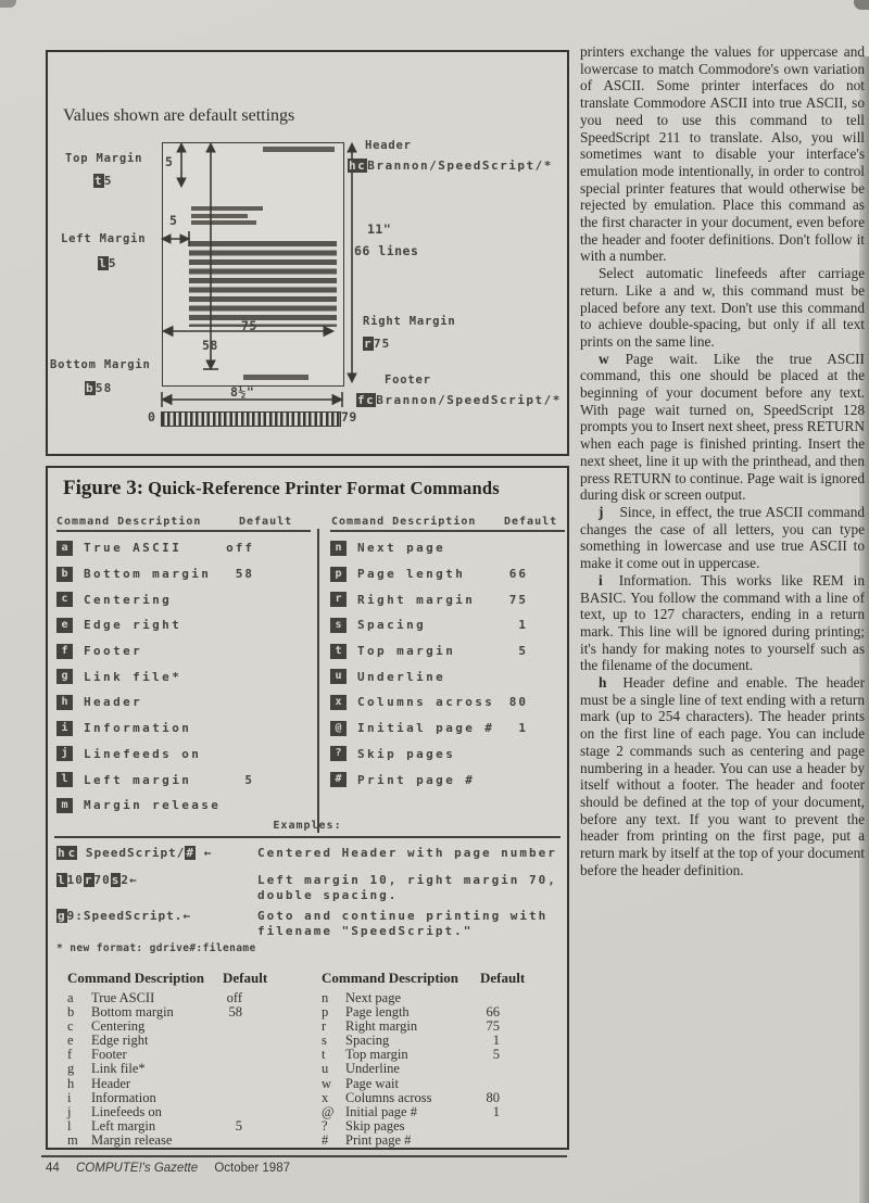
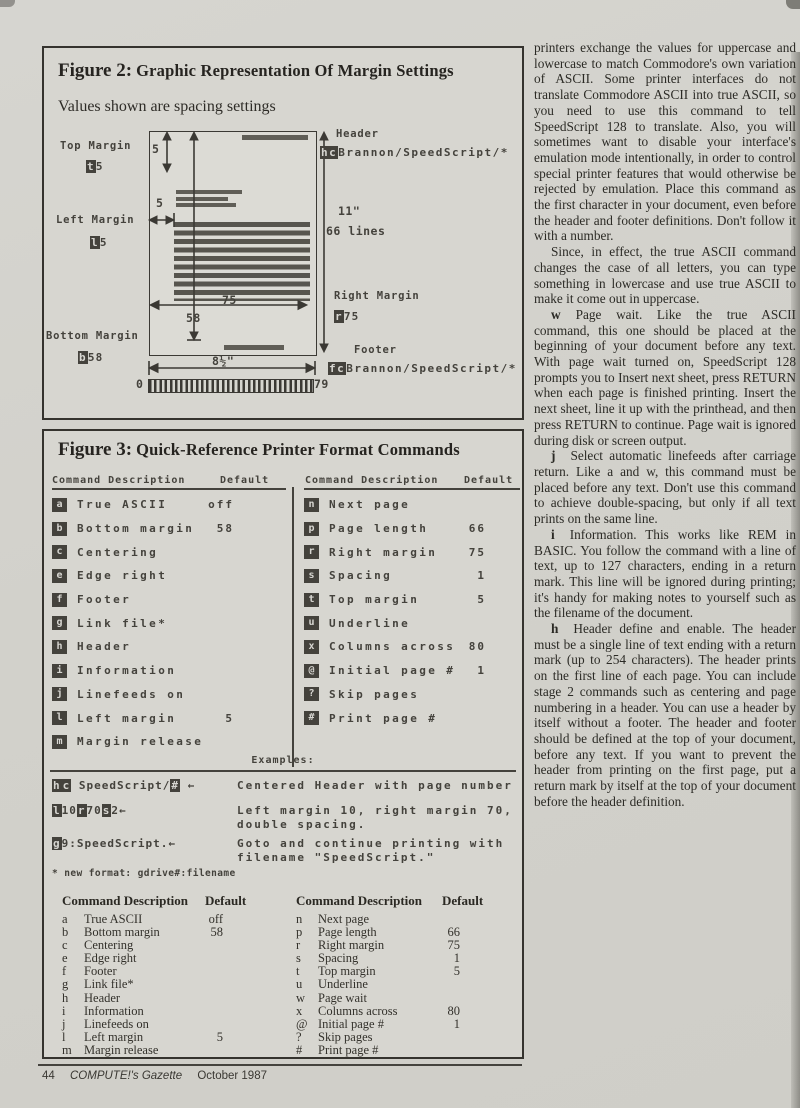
+ Figure 2: Graphic Representation Of Margin Settings
- Values shown are default settings
+ Values shown are spacing settings
  Top Margin
  t5
  5
  Left Margin
  l5
  5
  Bottom Margin
  b58
  Header
  hcBrannon/SpeedScript/*
  11"
  66 lines
  Right Margin
  r75
  Footer
  fcBrannon/SpeedScript/*
  75
  58
  8½"
  0
  79
  Figure 3: Quick-Reference Printer Format Commands
  Command Description
  Default
  Command Description
  Default
  a
  True ASCII
  off
  b
  Bottom margin
  58
  c
  Centering
  e
  Edge right
  f
  Footer
  g
  Link file*
  h
  Header
  i
  Information
  j
  Linefeeds on
  l
  Left margin
  5
  m
  Margin release
  n
  Next page
  p
  Page length
  66
  r
  Right margin
  75
  s
  Spacing
  1
  t
  Top margin
  5
  u
  Underline
  x
  Columns across
  80
  @
  Initial page #
  1
  ?
  Skip pages
  #
  Print page #
  Examples:
  h c SpeedScript/# ←
  Centered Header with page number
  l10r70s2←
  Left margin 10, right margin 70,
  double spacing.
  g9:SpeedScript.←
  Goto and continue printing with
  filename "SpeedScript."
  * new format: gdrive#:filename
  Command Description
  Default
  Command Description
  Default
  a True ASCII
  off
  b Bottom margin
  58
  c Centering
  e Edge right
  f Footer
  g Link file*
  h Header
  i Information
  j Linefeeds on
  l Left margin
  5
  m Margin release
  n Next page
  p Page length
  66
  r Right margin
  75
  s Spacing
  1
  t Top margin
  5
  u Underline
  w Page wait
  x Columns across
  80
  @ Initial page #
  1
  ? Skip pages
  # Print page #
- printers exchange the values for uppercase and lowercase to match Commodore's own variation of ASCII. Some printer interfaces do not translate Commodore ASCII into true ASCII, so you need to use this command to tell SpeedScript 211 to translate. Also, you will sometimes want to disable your interface's emulation mode intentionally, in order to control special printer features that would otherwise be rejected by emulation. Place this command as the first character in your document, even before the header and footer definitions. Don't follow it with a number.
+ printers exchange the values for uppercase and lowercase to match Commodore's own variation of ASCII. Some printer interfaces do not translate Commodore ASCII into true ASCII, so you need to use this command to tell SpeedScript 128 to translate. Also, you will sometimes want to disable your interface's emulation mode intentionally, in order to control special printer features that would otherwise be rejected by emulation. Place this command as the first character in your document, even before the header and footer definitions. Don't follow it with a number.
- Select automatic linefeeds after carriage return. Like a and w, this command must be placed before any text. Don't use this command to achieve double-spacing, but only if all text prints on the same line.
+ Since, in effect, the true ASCII command changes the case of all letters, you can type something in lowercase and use true ASCII to make it come out in uppercase.
  w Page wait. Like the true ASCII command, this one should be placed at the beginning of your document before any text. With page wait turned on, SpeedScript 128 prompts you to Insert next sheet, press RETURN when each page is finished printing. Insert the next sheet, line it up with the printhead, and then press RETURN to continue. Page wait is ignored during disk or screen output.
- j Since, in effect, the true ASCII command changes the case of all letters, you can type something in lowercase and use true ASCII to make it come out in uppercase.
+ j Select automatic linefeeds after carriage return. Like a and w, this command must be placed before any text. Don't use this command to achieve double-spacing, but only if all text prints on the same line.
  i Information. This works like REM in BASIC. You follow the command with a line of text, up to 127 characters, ending in a return mark. This line will be ignored during printing; it's handy for making notes to yourself such as the filename of the document.
  h Header define and enable. The header must be a single line of text ending with a return mark (up to 254 characters). The header prints on the first line of each page. You can include stage 2 commands such as centering and page numbering in a header. You can use a header by itself without a footer. The header and footer should be defined at the top of your document, before any text. If you want to prevent the header from printing on the first page, put a return mark by itself at the top of your document before the header definition.
  44 COMPUTE!'s Gazette October 1987
